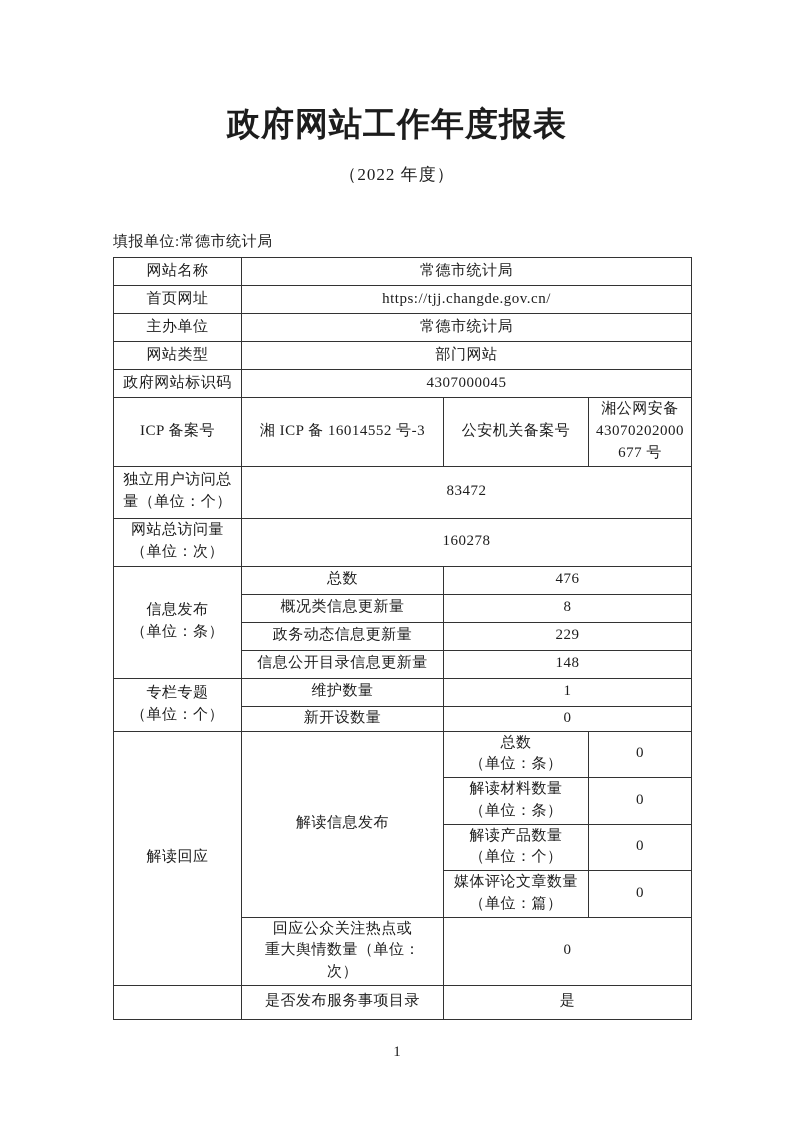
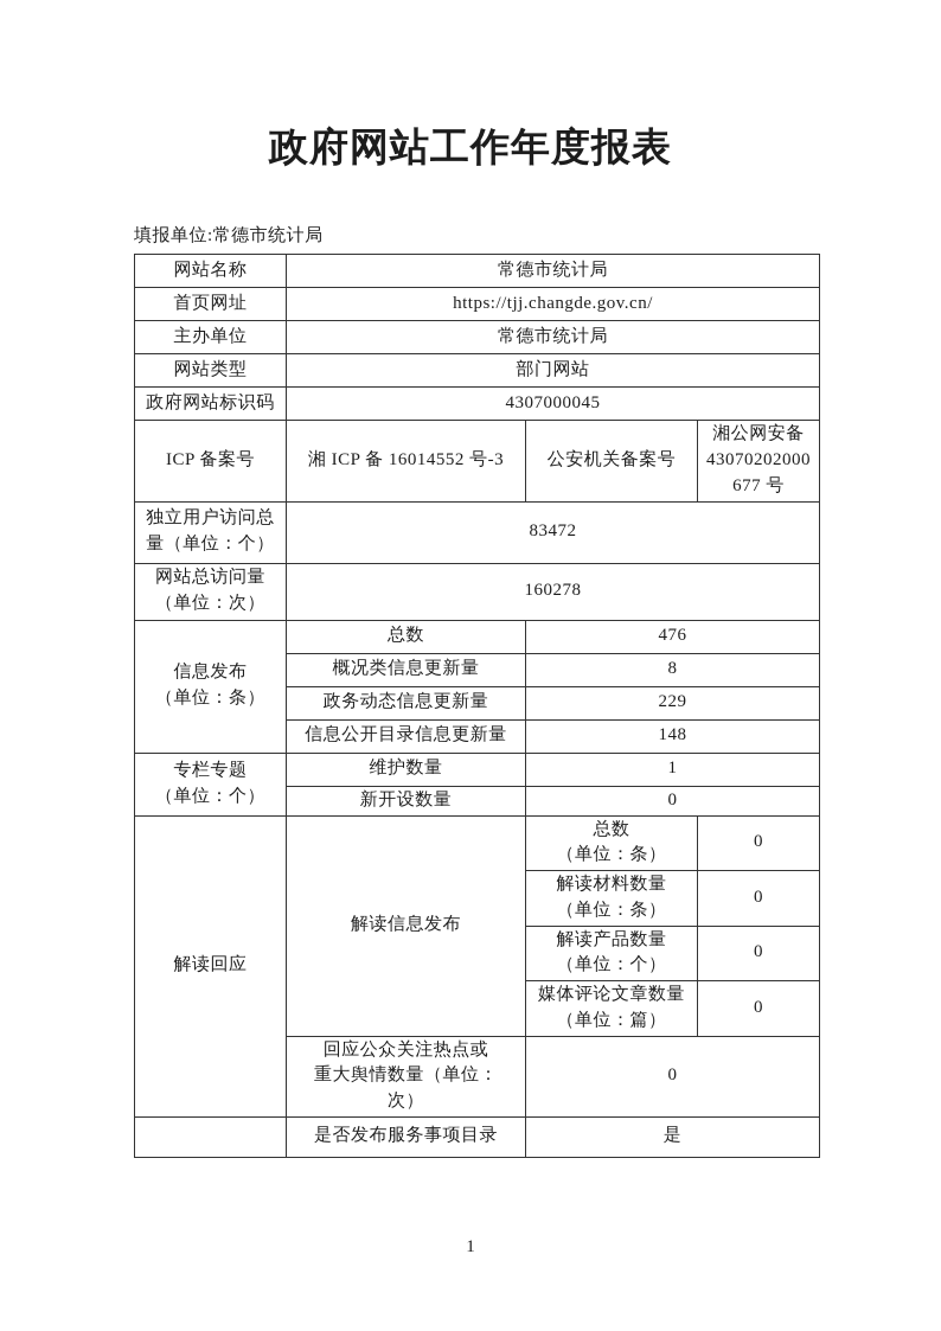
  政府网站工作年度报表
- （2022 年度）
  填报单位:常德市统计局
  网站名称	常德市统计局
  首页网址	https://tjj.changde.gov.cn/
  主办单位	常德市统计局
  网站类型	部门网站
  政府网站标识码	4307000045
  ICP 备案号	湘 ICP 备 16014552 号-3	公安机关备案号	湘公网安备 43070202000 677 号
  独立用户访问总 量（单位：个）	83472
  网站总访问量 （单位：次）	160278
  信息发布 （单位：条）	总数	476
  概况类信息更新量	8
  政务动态信息更新量	229
  信息公开目录信息更新量	148
  专栏专题 （单位：个）	维护数量	1
  新开设数量	0
  解读回应	解读信息发布	总数 （单位：条）	0
  解读材料数量 （单位：条）	0
  解读产品数量 （单位：个）	0
  媒体评论文章数量 （单位：篇）	0
  回应公众关注热点或 重大舆情数量（单位： 次）	0
  	是否发布服务事项目录	是
  1
